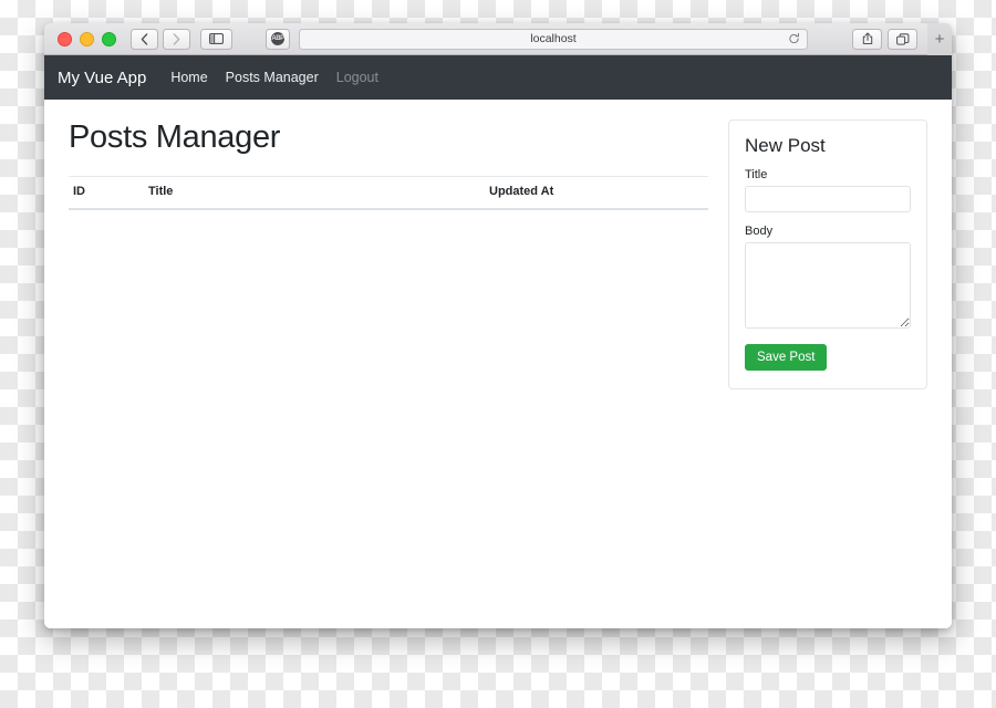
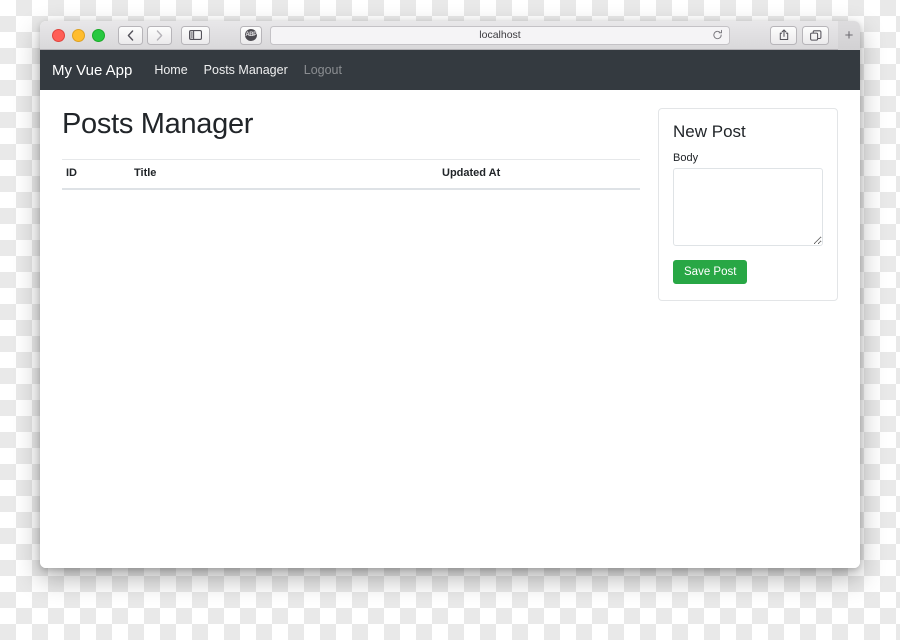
  localhost
  +
  My Vue App
  Home
  Posts Manager
  Logout
  Posts Manager
  ID	Title	Updated At
  New Post
- Title
  Body
  Save Post
